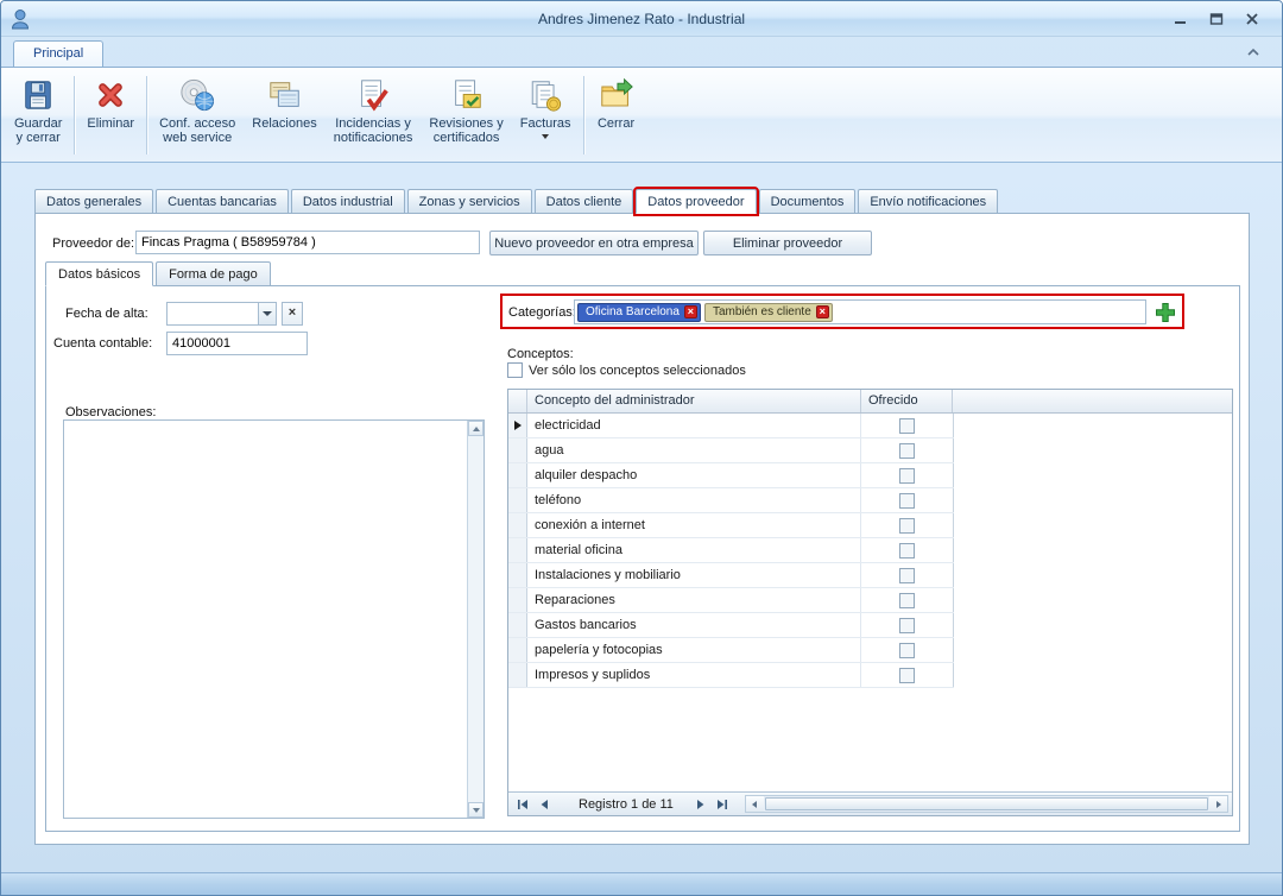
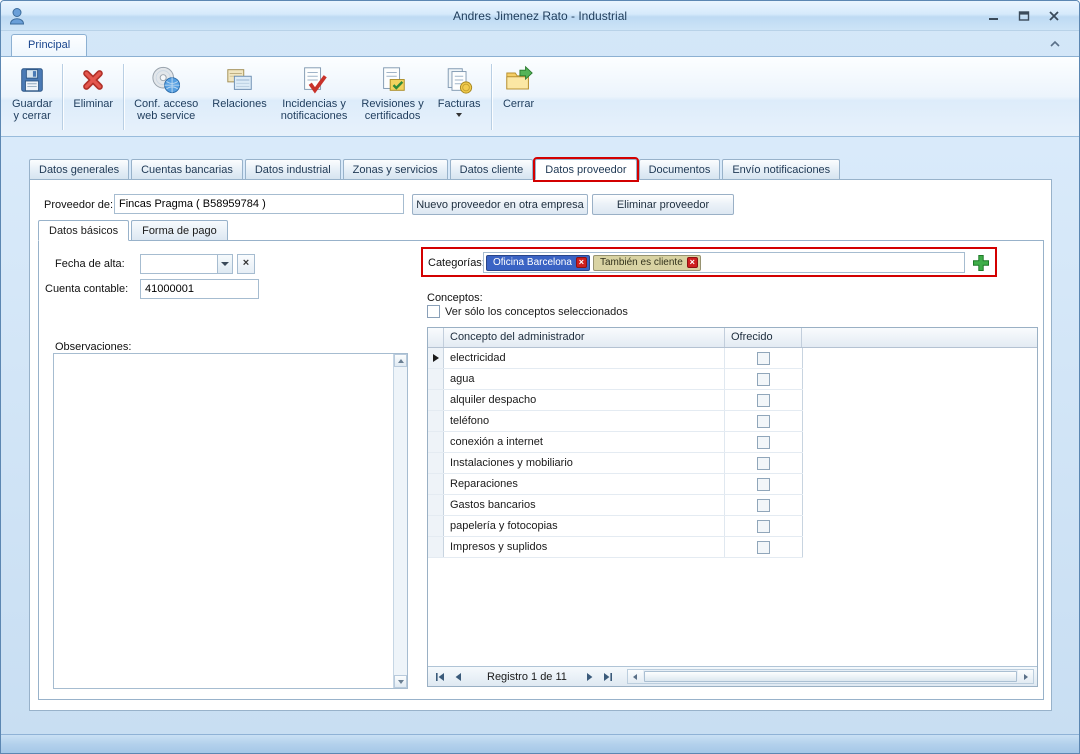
  Andres Jimenez Rato - Industrial
  Principal
  Guardar
  y cerrar
  Eliminar
  Conf. acceso
  web service
  Relaciones
  Incidencias y
  notificaciones
  Revisiones y
  certificados
  Facturas
  Cerrar
  Datos generales
  Cuentas bancarias
  Datos industrial
  Zonas y servicios
  Datos cliente
  Datos proveedor
  Documentos
  Envío notificaciones
  Proveedor de:
  Fincas Pragma ( B58959784 )
  Nuevo proveedor en otra empresa
  Eliminar proveedor
  Datos básicos
  Forma de pago
  Fecha de alta:
  ×
  Cuenta contable:
  41000001
  Observaciones:
  Categorías
  Oficina Barcelona
  ×
  También es cliente
  ×
  Conceptos:
  Ver sólo los conceptos seleccionados
  Concepto del administrador
  Ofrecido
  electricidad
  agua
  alquiler despacho
  teléfono
  conexión a internet
- material oficina
  Instalaciones y mobiliario
  Reparaciones
  Gastos bancarios
  papelería y fotocopias
  Impresos y suplidos
  Registro 1 de 11
